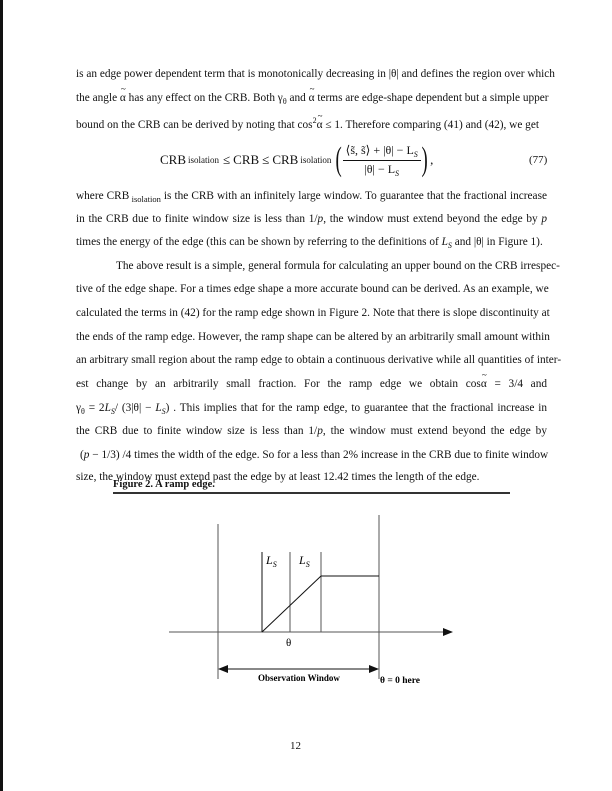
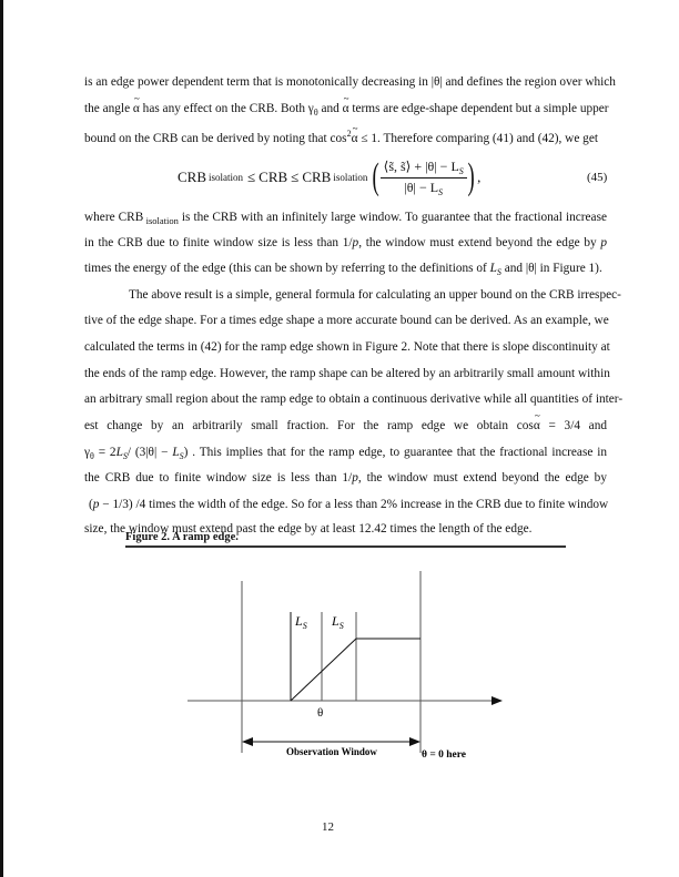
  is an edge power dependent term that is monotonically decreasing in |θ| and defines the region over whic
  the angle α has any effect on the CRB. Both γθ and α terms are edge-shape dependent but a simple upper
  bound on the CRB can be derived by noting that cos2α ≤ 1. Therefore comparing (41) and (42), we get
  CRB
  isolation
  ≤
  CRB
  ≤
  CRB
  isolation
  (
  ⟨s̃, s̃⟩ + |θ| − LS
  |θ| − LS
  )
  ,
- (77)
+ (45)
  where CRB isolation is the CRB with an infinitely large window. To guarantee that the fractional increase
  in the CRB due to finite window size is less than 1/p, the window must extend beyond the edge by p
  times the energy of the edge (this can be shown by referring to the definitions of LS and |θ| in Figure 1).
  The above result is a simple, general formula for calculating an upper bound on the CRB irresp
  tive of the edge shape. For a times edge shape a more accurate bound can be derived. As an example, we
  calculated the terms in (42) for the ramp edge shown in Figure 2. Note that there is slope discontinuity a
  the ends of the ramp edge. However, the ramp shape can be altered by an arbitrarily small amount withi
  an arbitrary small region about the ramp edge to obtain a continuous derivative while all quantities of in
  est change by an arbitrarily small fraction. For the ramp edge we obtain cosα = 3/4 and
  γθ = 2LS/ (3|θ| − LS) . This implies that for the ramp edge, to guarantee that the fractional increase in
  the CRB due to finite window size is less than 1/p, the window must extend beyond the edge by
  (p − 1/3) /4 times the width of the edge. So for a less than 2% increase in the CRB due to finite window
  size, the window must extend past the edge by at least 12.42 times the length of the edge.
  Figure 2. A ramp edge.
  LS
  LS
  θ
  Observation Window
  θ = 0 here
  12
